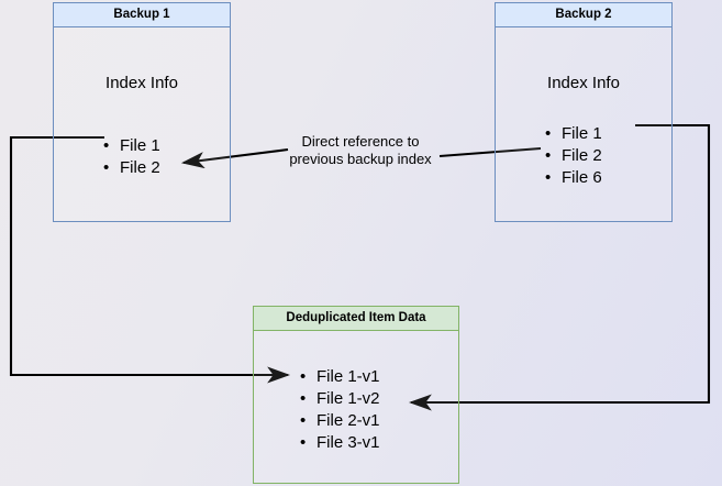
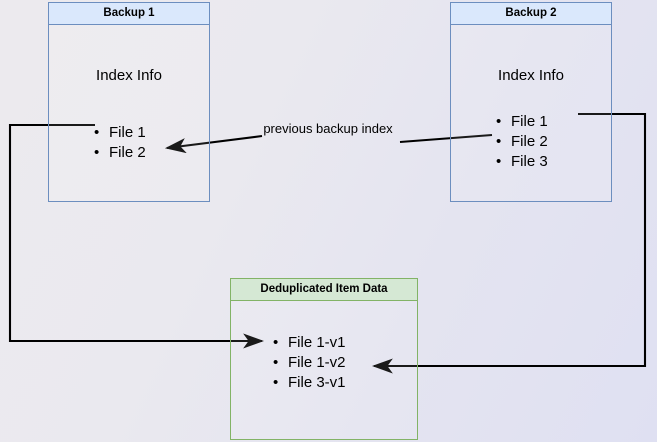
  Backup 1
  Index Info
  File 1
  File 2
  Backup 2
  Index Info
  File 1
  File 2
- File 6
+ File 3
  Deduplicated Item Data
  File 1-v1
  File 1-v2
- File 2-v1
  File 3-v1
- Direct reference to
  previous backup index
